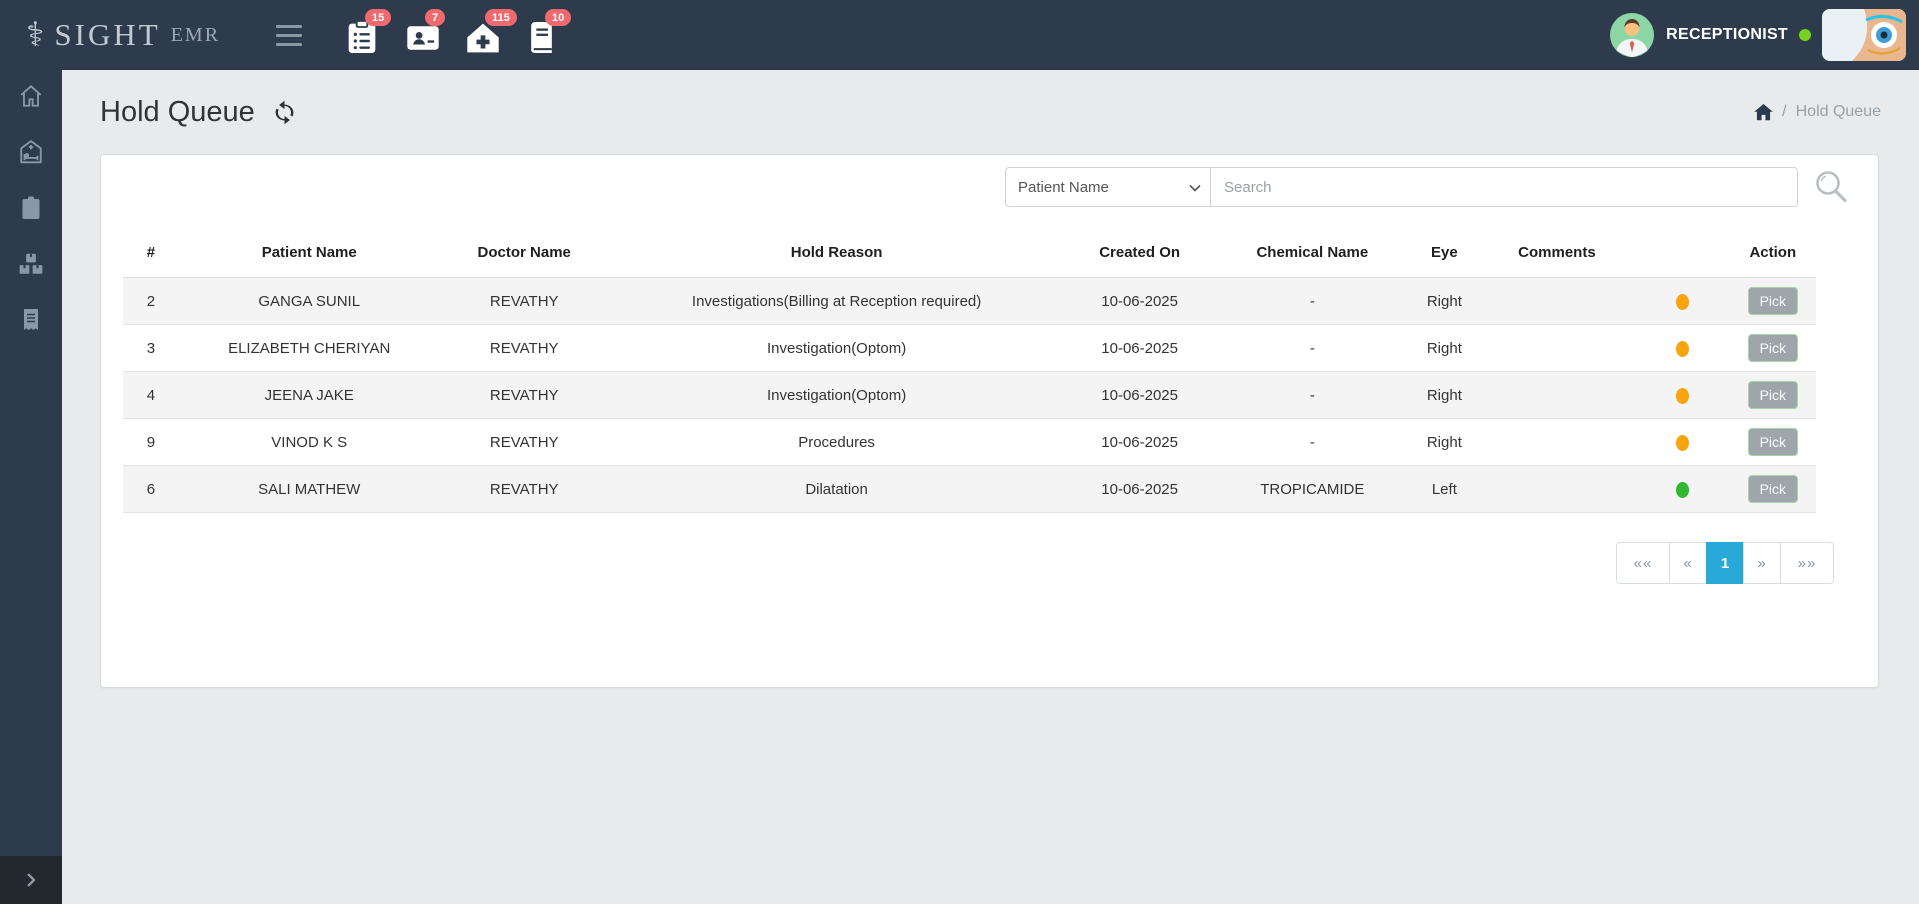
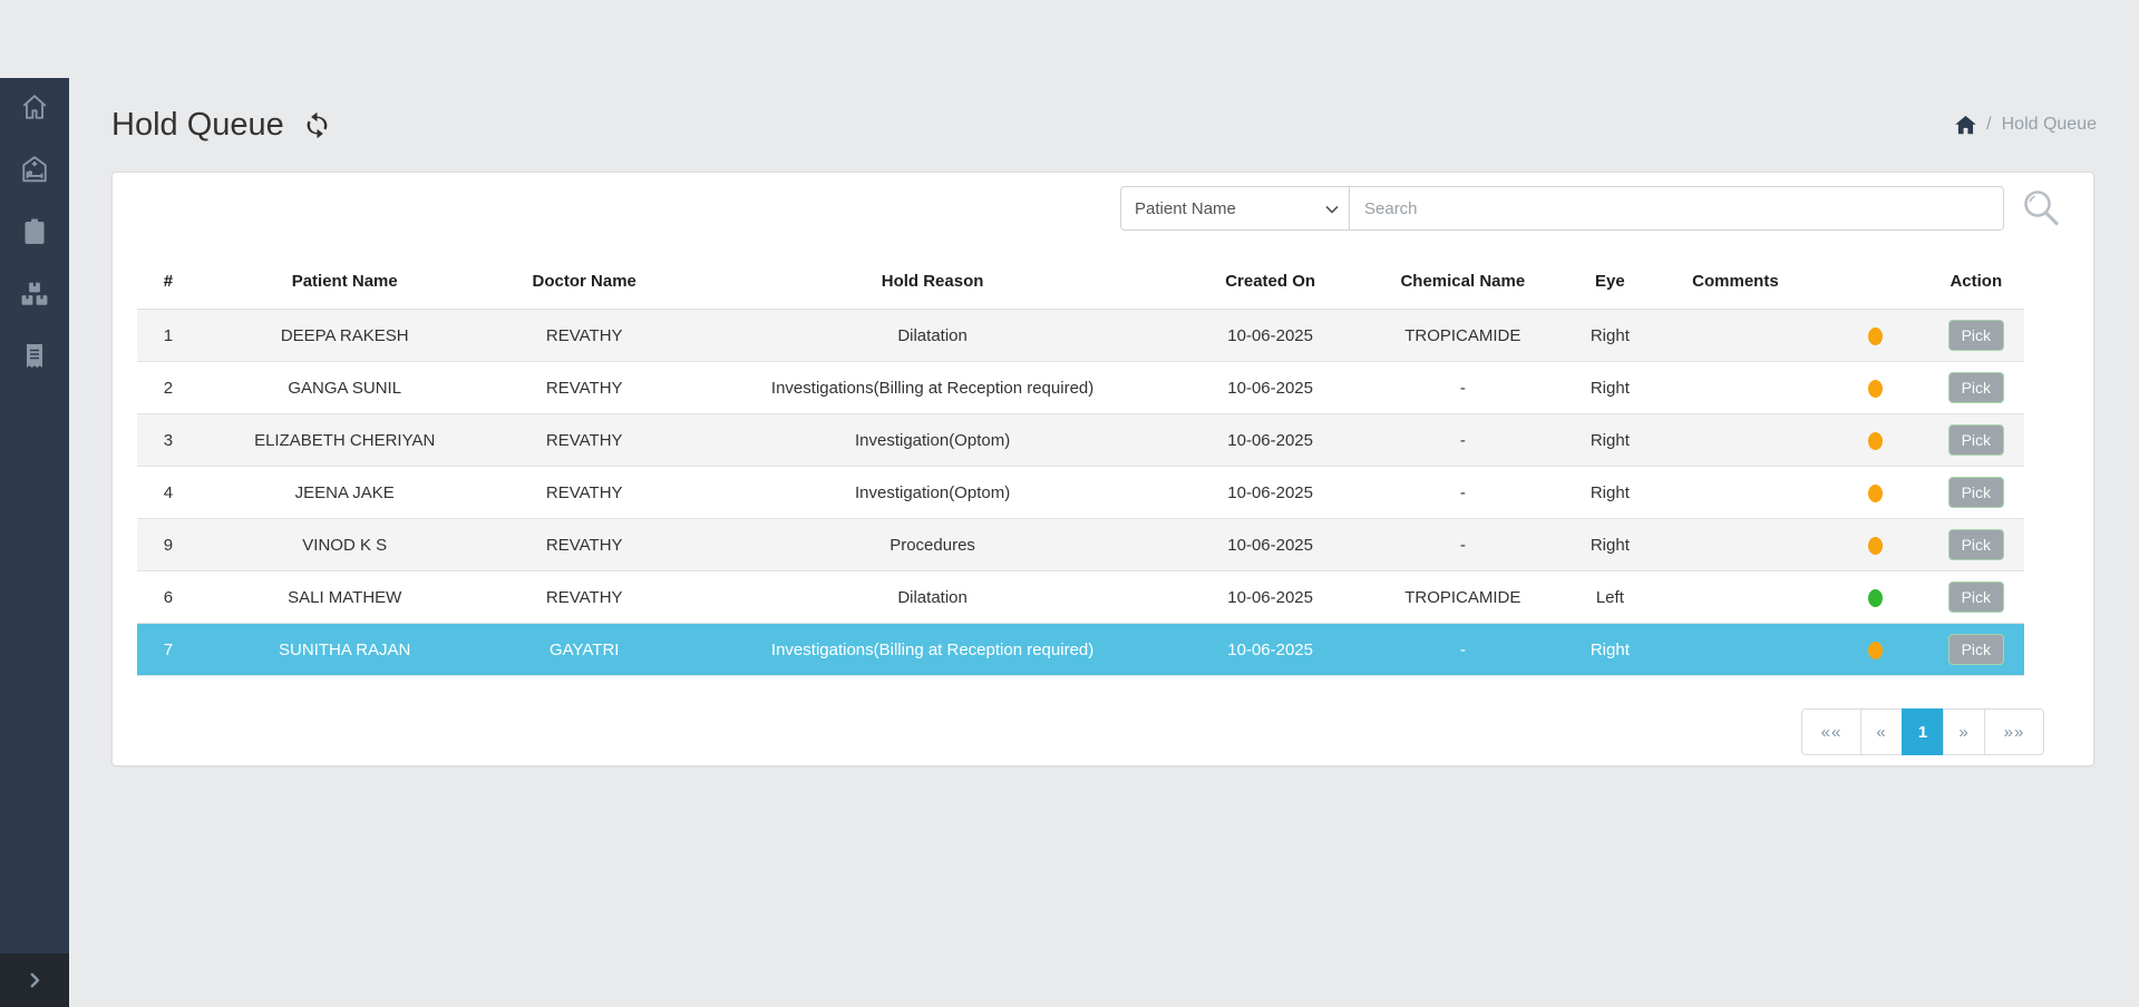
- ⚕
- SIGHT
- EMR
- 15
- 7
- 115
- 10
- RECEPTIONIST
  Hold Queue
  /
  Hold Queue
  Patient Name
  Search
  #	Patient Name	Doctor Name	Hold Reason	Created On	Chemical Name	Eye	Comments		Action
+ 1	DEEPA RAKESH	REVATHY	Dilatation	10-06-2025	TROPICAMIDE	Right			Pick
  2	GANGA SUNIL	REVATHY	Investigations(Billing at Reception required)	10-06-2025	-	Right			Pick
  3	ELIZABETH CHERIYAN	REVATHY	Investigation(Optom)	10-06-2025	-	Right			Pick
  4	JEENA JAKE	REVATHY	Investigation(Optom)	10-06-2025	-	Right			Pick
  9	VINOD K S	REVATHY	Procedures	10-06-2025	-	Right			Pick
  6	SALI MATHEW	REVATHY	Dilatation	10-06-2025	TROPICAMIDE	Left			Pick
+ 7	SUNITHA RAJAN	GAYATRI	Investigations(Billing at Reception required)	10-06-2025	-	Right			Pick
  ««
  «
  1
  »
  »»
